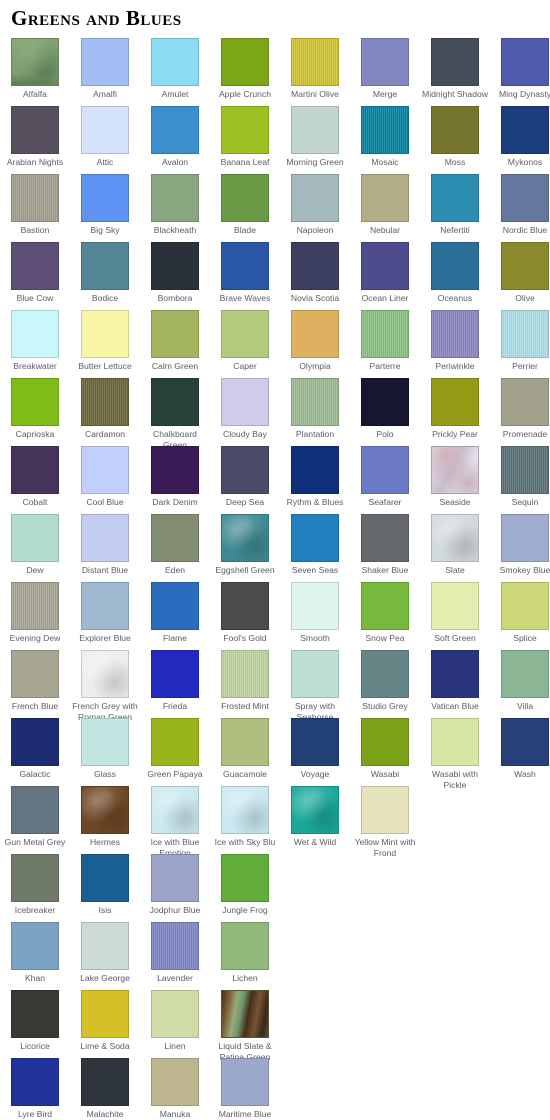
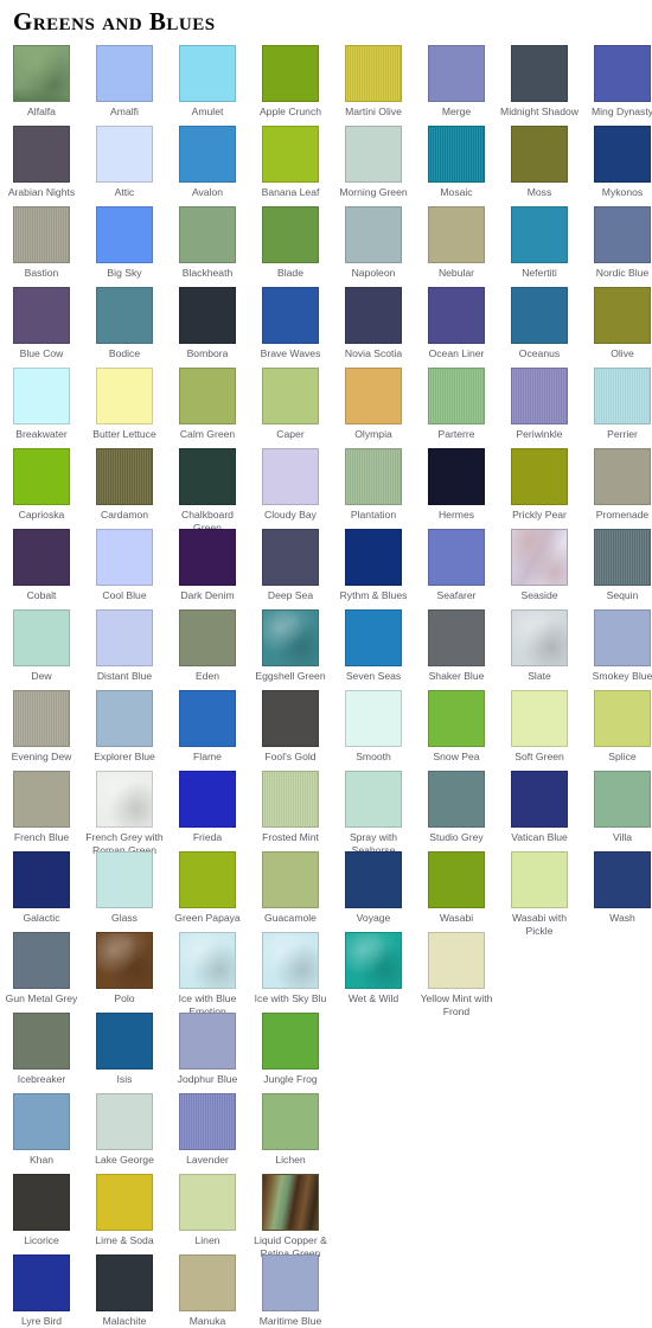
  Greens and Blues
  Alfalfa
  Amalfi
  Amulet
  Apple Crunch
  Martini Olive
  Merge
  Midnight Shadow
  Ming Dynasty
  Arabian Nights
  Attic
  Avalon
  Banana Leaf
  Morning Green
  Mosaic
  Moss
  Mykonos
  Bastion
  Big Sky
  Blackheath
  Blade
  Napoleon
  Nebular
  Nefertiti
  Nordic Blue
  Blue Cow
  Bodice
  Bombora
  Brave Waves
  Novia Scotia
  Ocean Liner
  Oceanus
  Olive
  Breakwater
  Butter Lettuce
  Calm Green
  Caper
  Olympia
  Parterre
  Periwinkle
  Perrier
  Caprioska
  Cardamon
  Chalkboard Green
  Cloudy Bay
  Plantation
- Polo
+ Hermes
  Prickly Pear
  Promenade
  Cobalt
  Cool Blue
  Dark Denim
  Deep Sea
  Rythm & Blues
  Seafarer
  Seaside
  Sequin
  Dew
  Distant Blue
  Eden
  Eggshell Green
  Seven Seas
  Shaker Blue
  Slate
  Smokey Blue
  Evening Dew
  Explorer Blue
  Flame
  Fool's Gold
  Smooth
  Snow Pea
  Soft Green
  Splice
  French Blue
  French Grey with Roman Green
  Frieda
  Frosted Mint
  Spray with Seahorse
  Studio Grey
  Vatican Blue
  Villa
  Galactic
  Glass
  Green Papaya
  Guacamole
  Voyage
  Wasabi
  Wasabi with Pickle
  Wash
  Gun Metal Grey
- Hermes
+ Polo
  Ice with Blue Emotion
  Ice with Sky Blu
  Wet & Wild
  Yellow Mint with Frond
  Icebreaker
  Isis
  Jodphur Blue
  Jungle Frog
  Khan
  Lake George
  Lavender
  Lichen
  Licorice
  Lime & Soda
  Linen
- Liquid Slate & Patina Green
+ Liquid Copper & Patina Green
  Lyre Bird
  Malachite
  Manuka
  Maritime Blue
